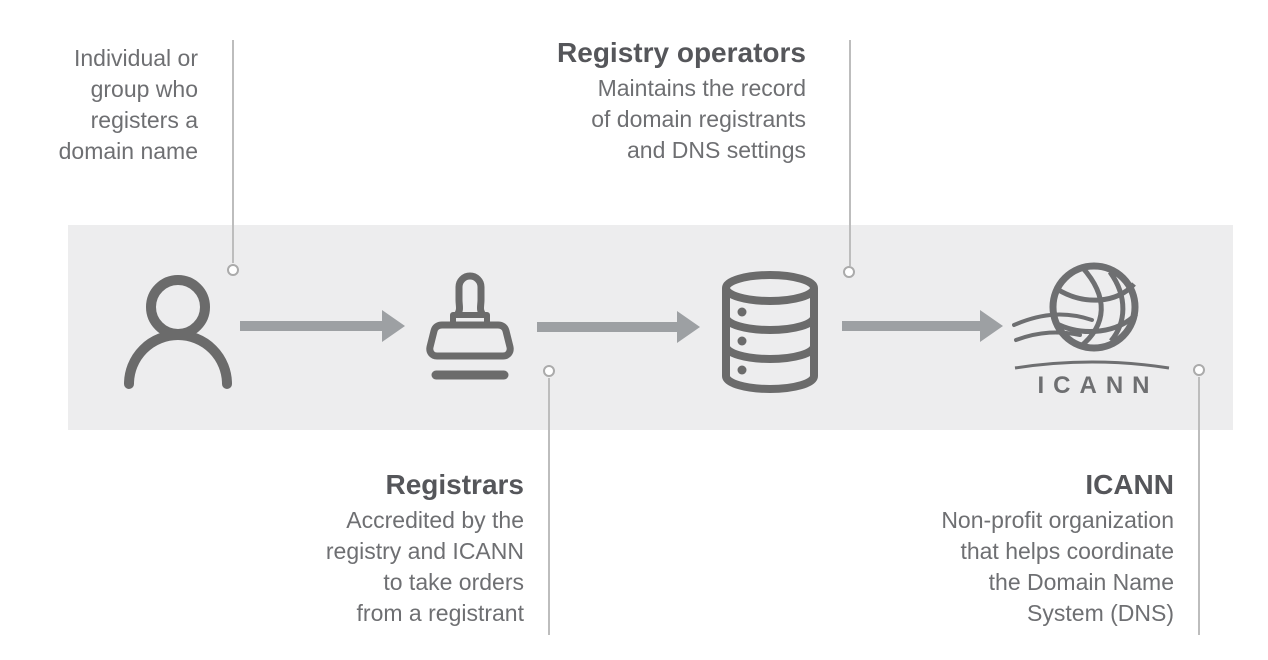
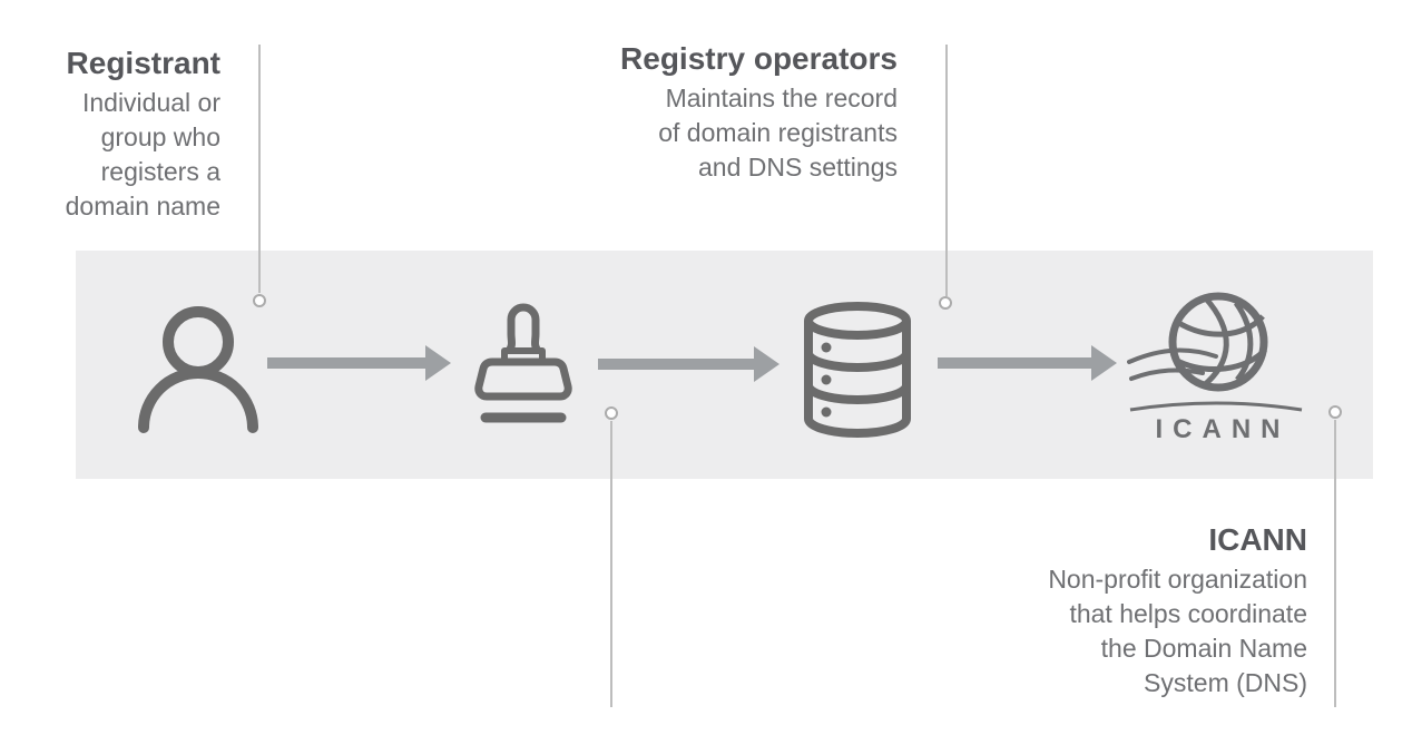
+ Registrant
  Individual or
  group who
  registers a
  domain name
  Registry operators
  Maintains the record
  of domain registrants
  and DNS settings
- Registrars
- Accredited by the
- registry and ICANN
- to take orders
- from a registrant
  ICANN
  Non-profit organization
  that helps coordinate
  the Domain Name
  System (DNS)
  ICANN
